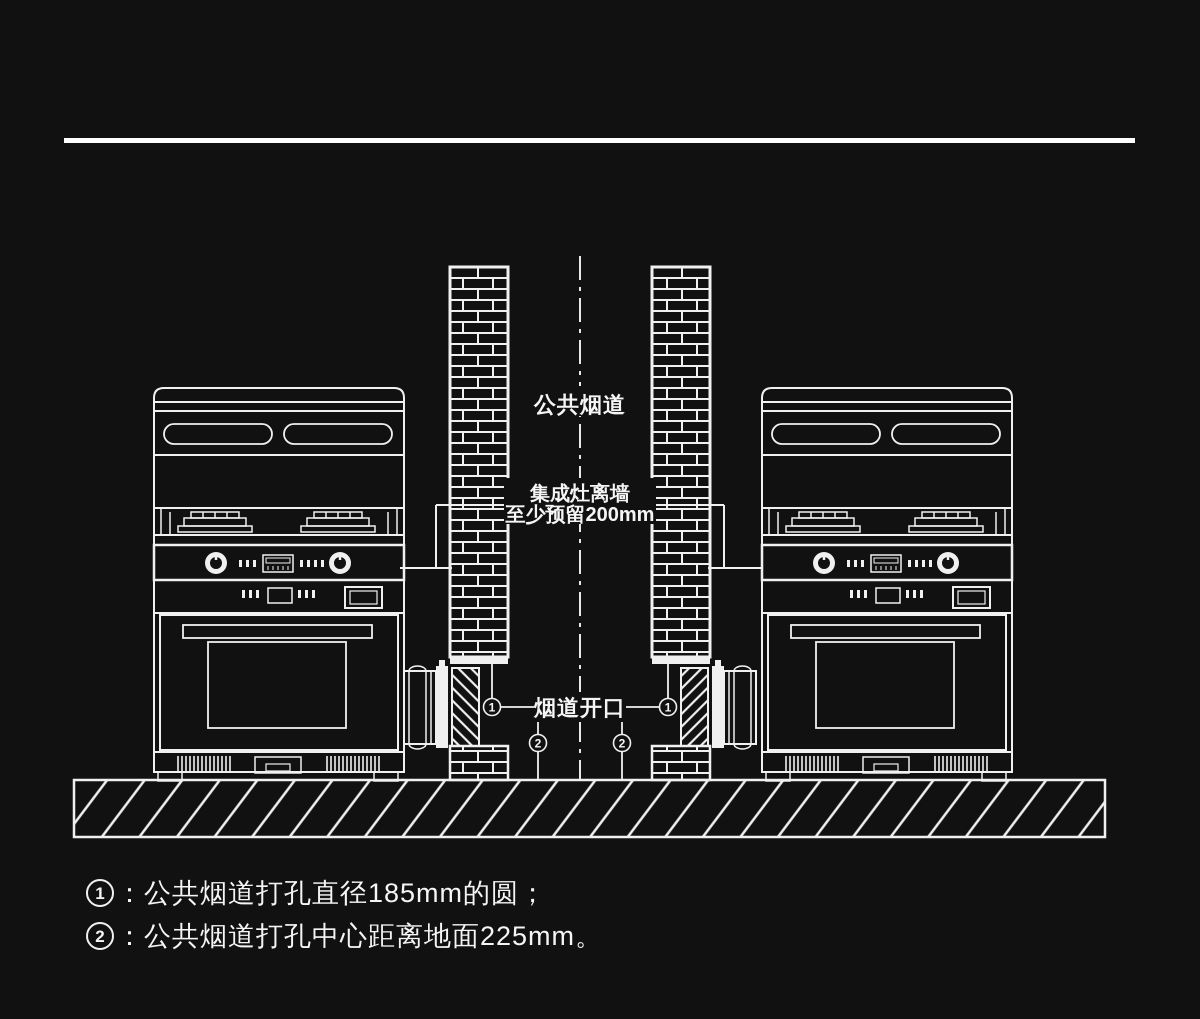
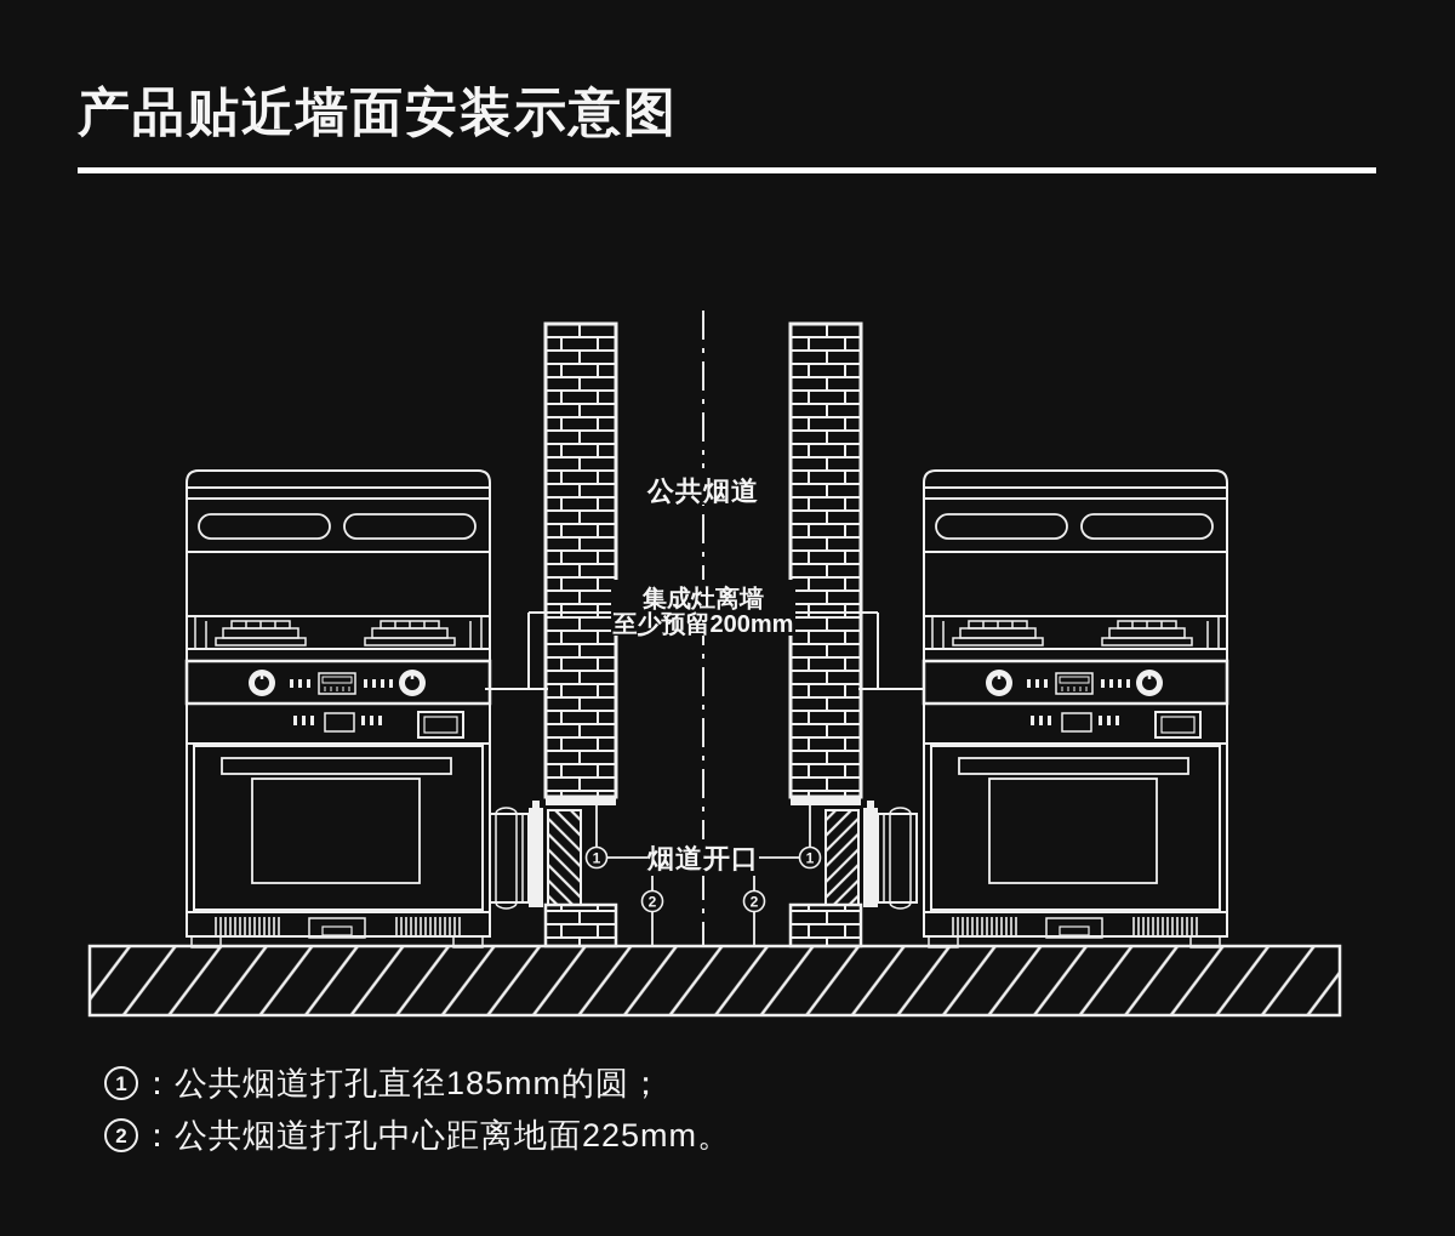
+ 产品贴近墙面安装示意图
  公共烟道
  集成灶离墙
  至少预留200mm
  烟道开口
  1
  1
  2
  2
  1
  ：公共烟道打孔直径185mm的圆；
  2
  ：公共烟道打孔中心距离地面225mm。
